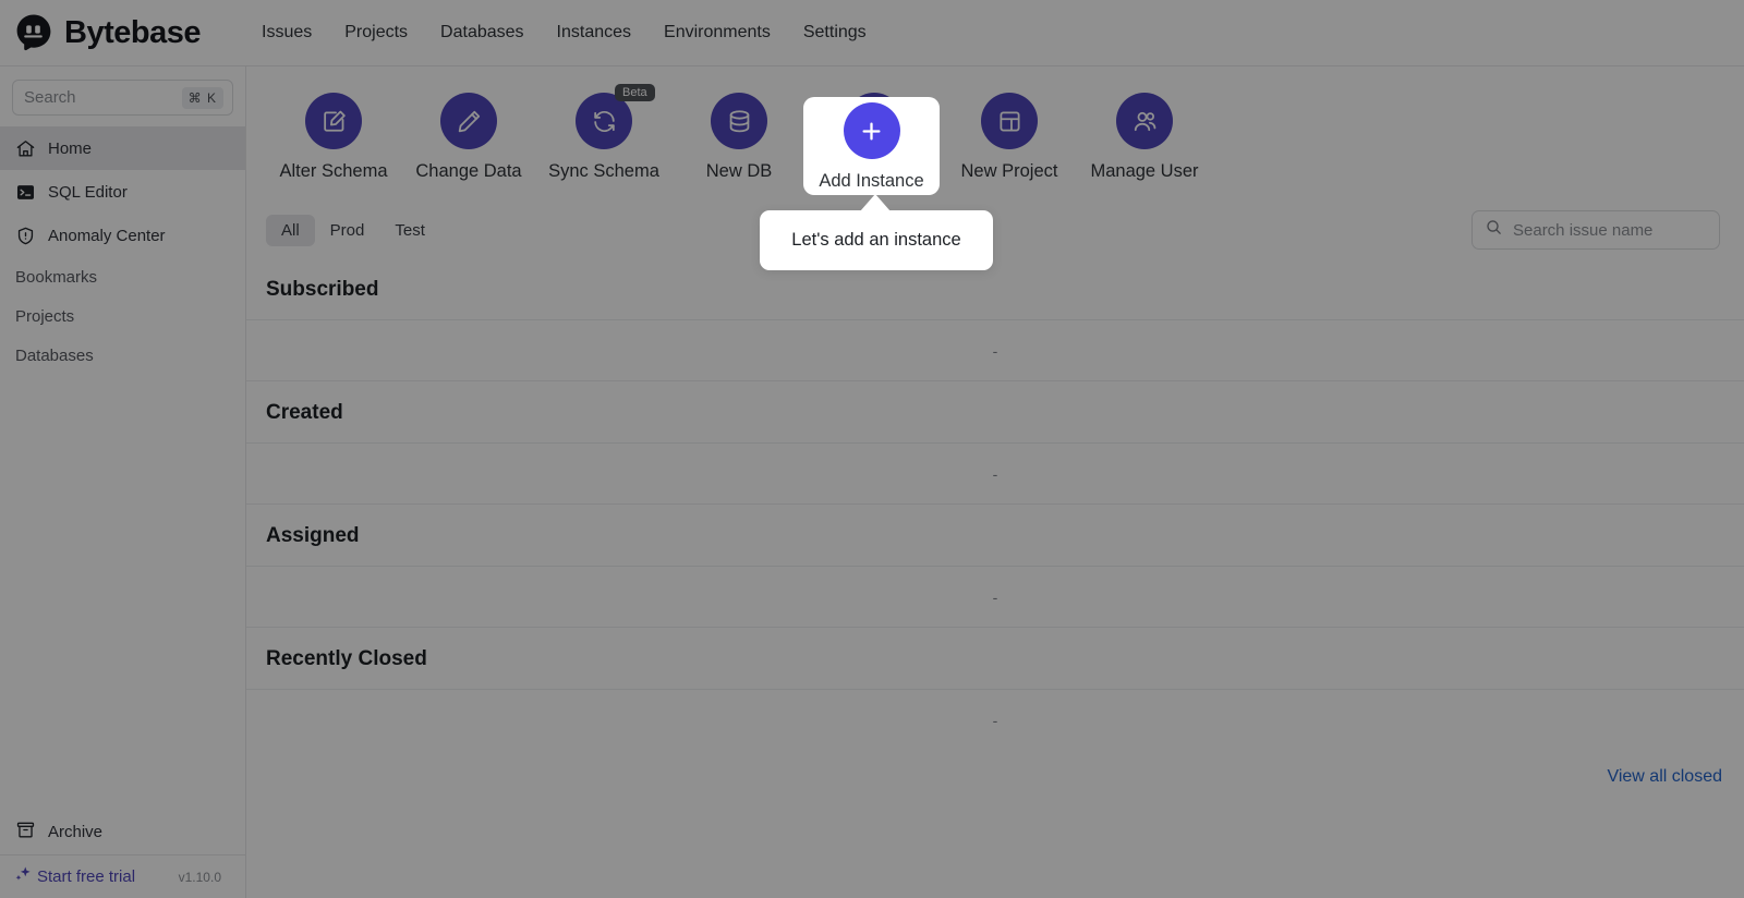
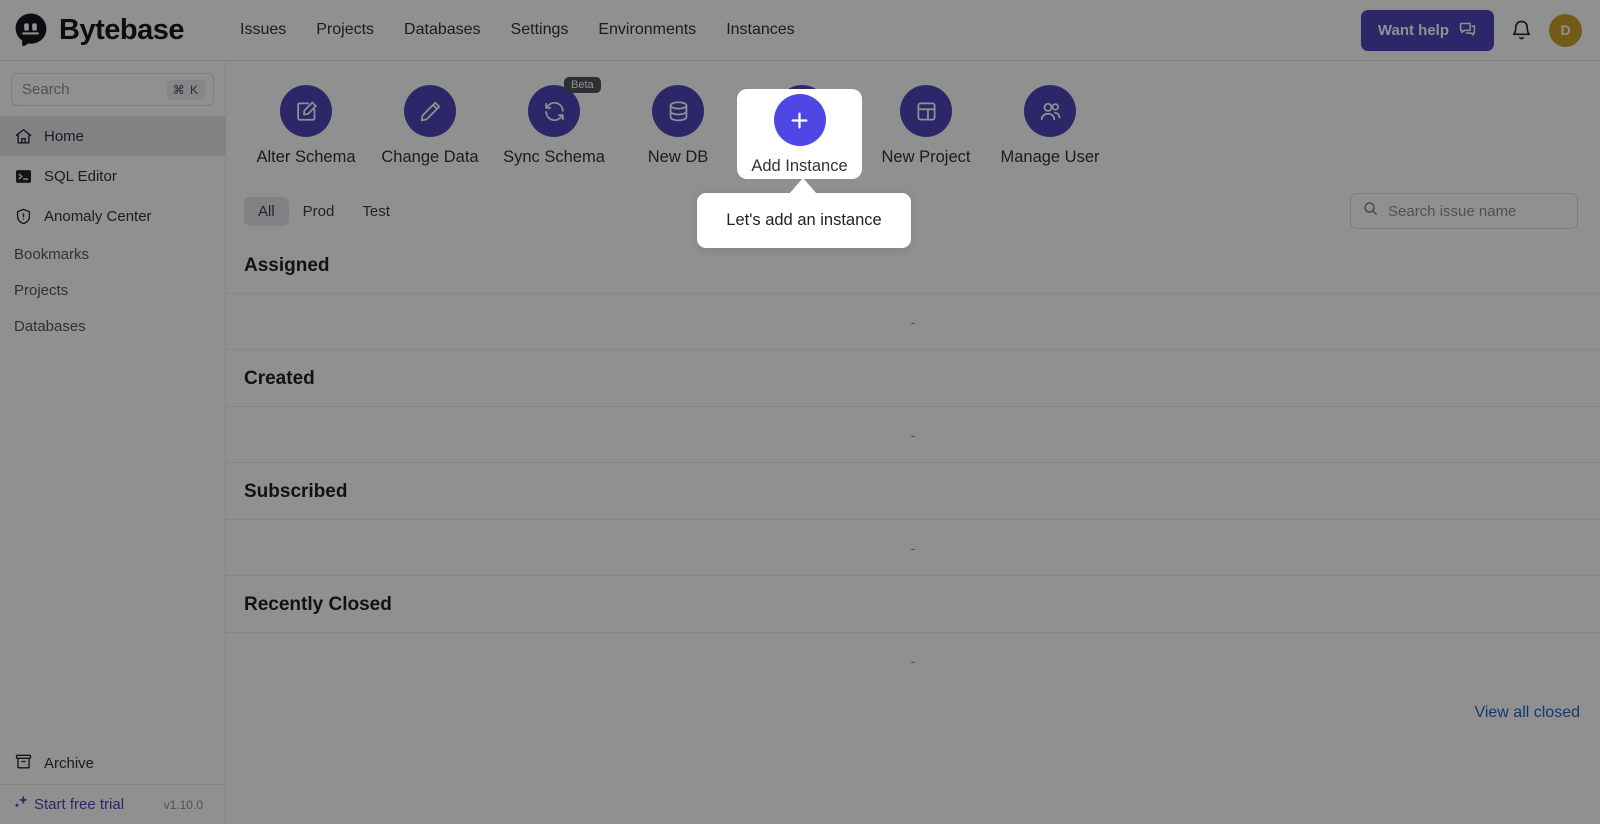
  Bytebase
  Issues
  Projects
  Databases
- Instances
+ Settings
  Environments
- Settings
+ Instances
+ Want help
+ D
  Search
  ⌘ K
  Home
  SQL Editor
  Anomaly Center
  Bookmarks
  Projects
  Databases
  Archive
  Start free trial
  v1.10.0
  Alter Schema
  Change Data
  Beta
  Sync Schema
  New DB
  New Project
  Manage User
  All
  Prod
  Test
  Search issue name
- Subscribed
+ Assigned
  -
  Created
  -
- Assigned
+ Subscribed
  -
  Recently Closed
  -
  View all closed
  Add Instance
  Let's add an instance
